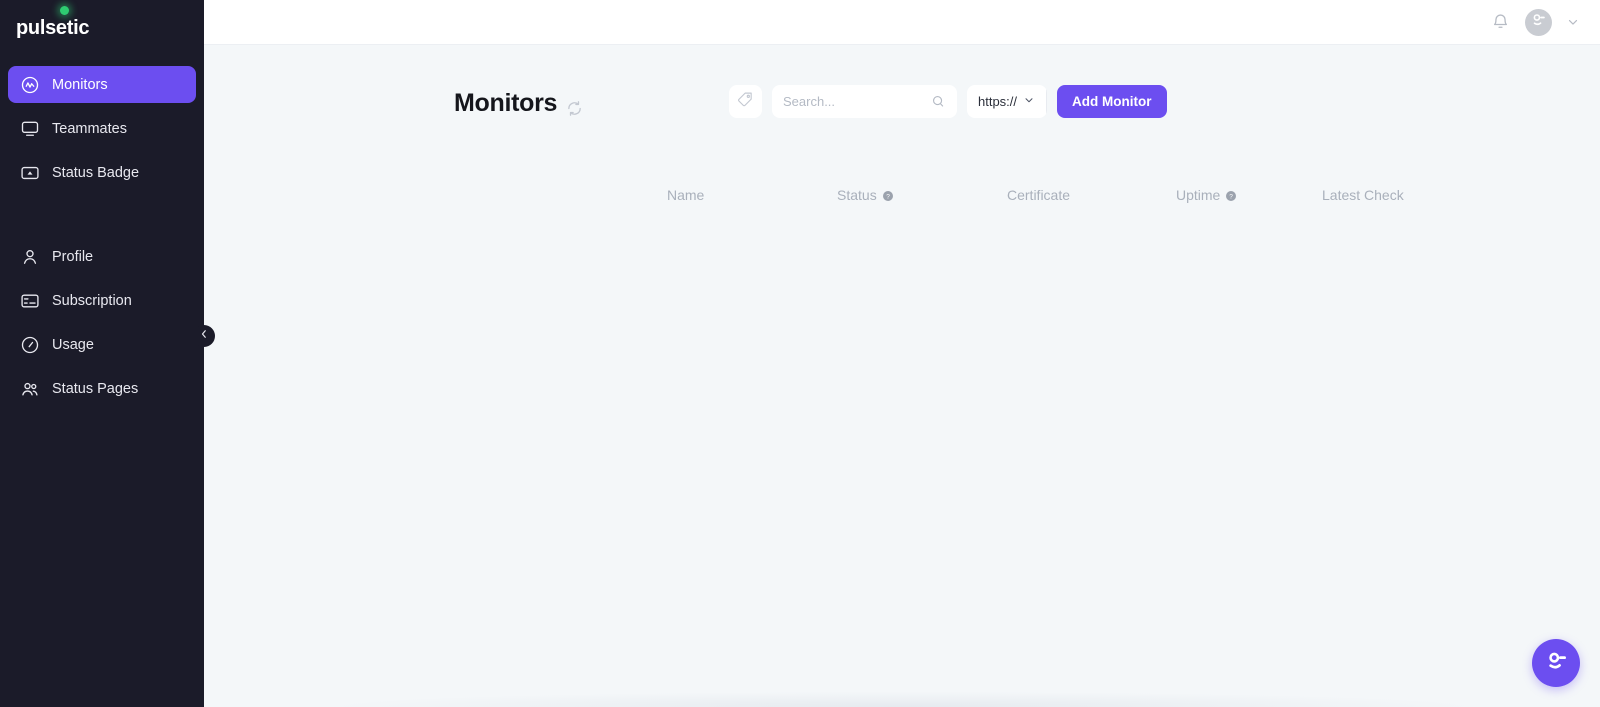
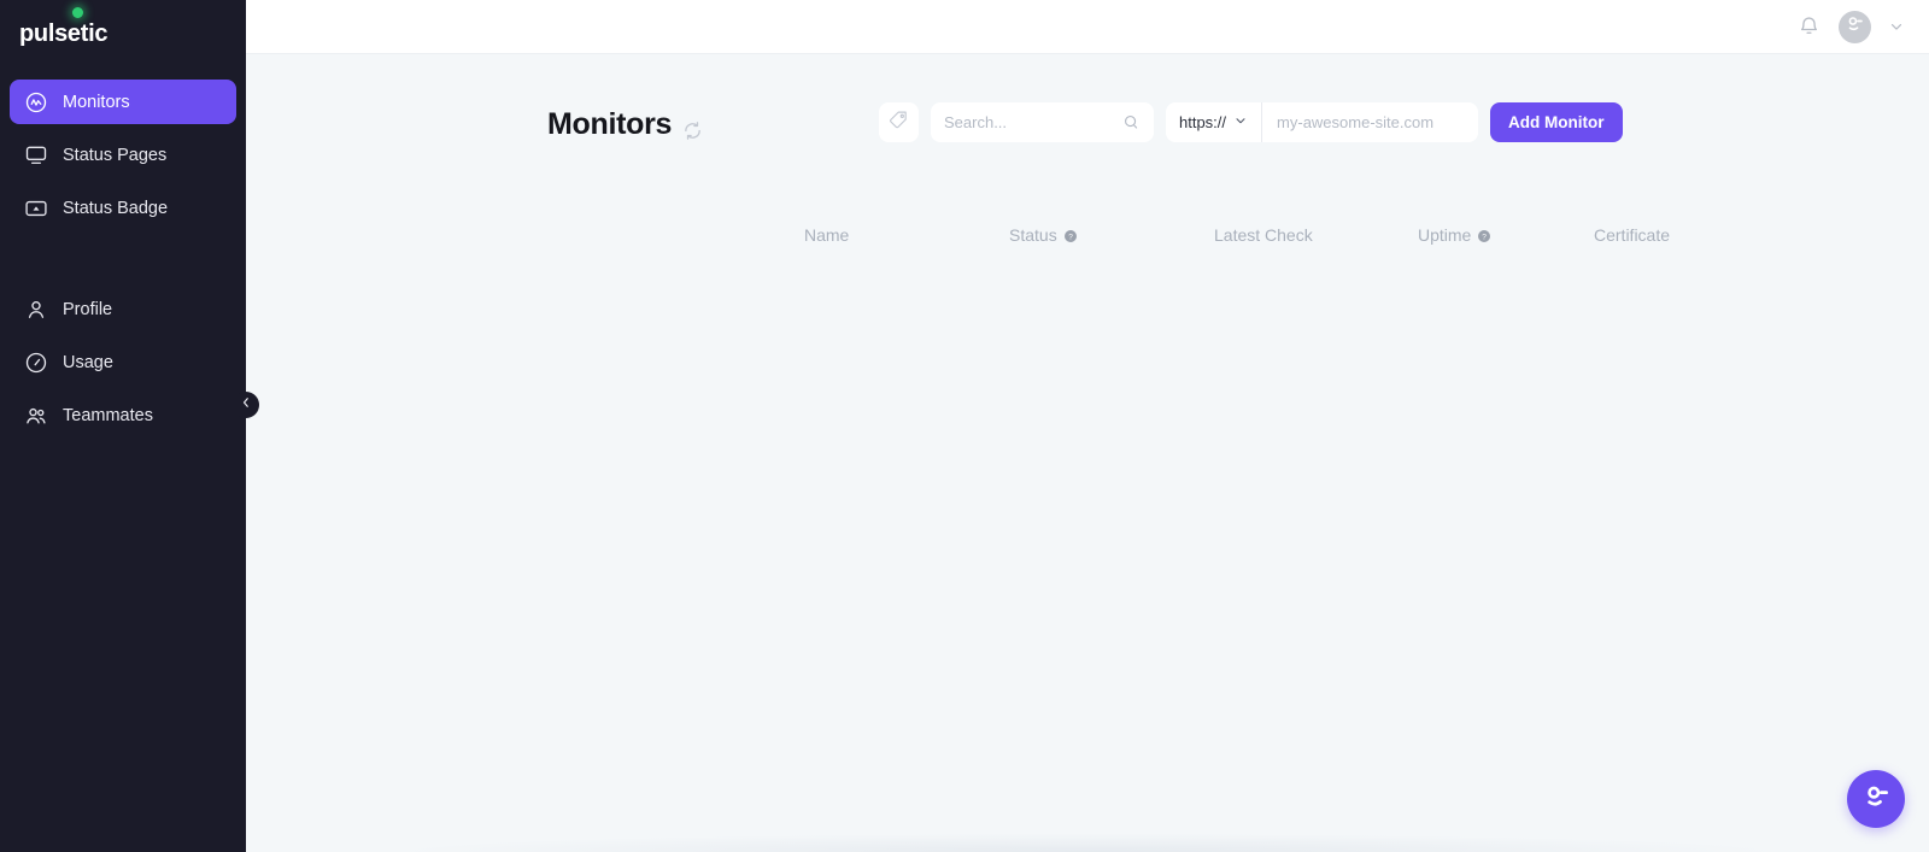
  pulsetic
  Monitors
- Teammates
+ Status Pages
  Status Badge
  Profile
- Subscription
  Usage
- Status Pages
+ Teammates
  Monitors
  Search...
  https://
+ my-awesome-site.com
  Add Monitor
  Name
  Status
- Certificate
+ Latest Check
  Uptime
- Latest Check
+ Certificate
